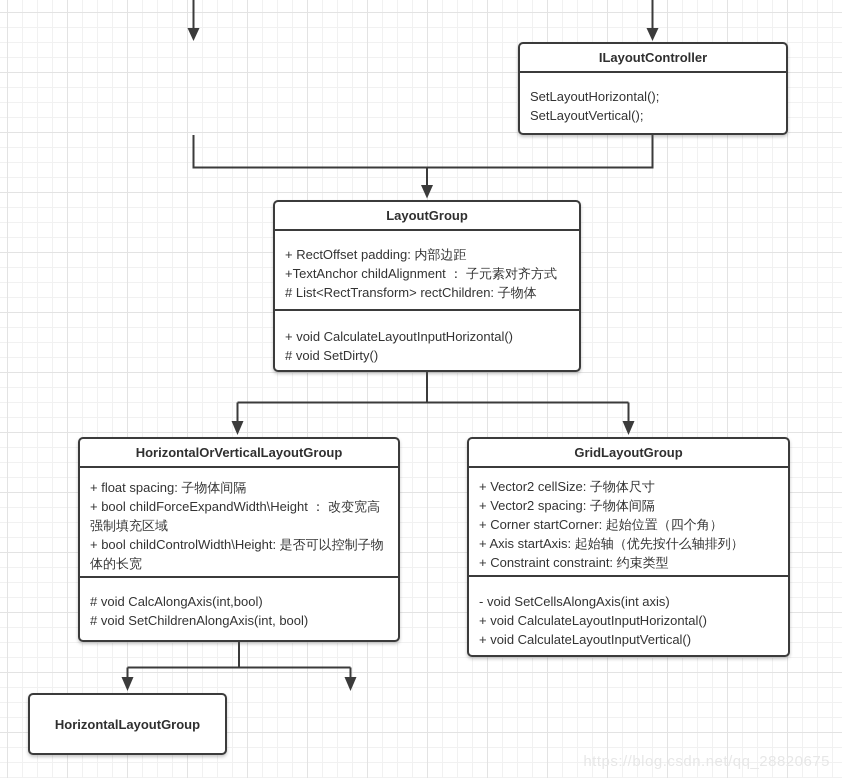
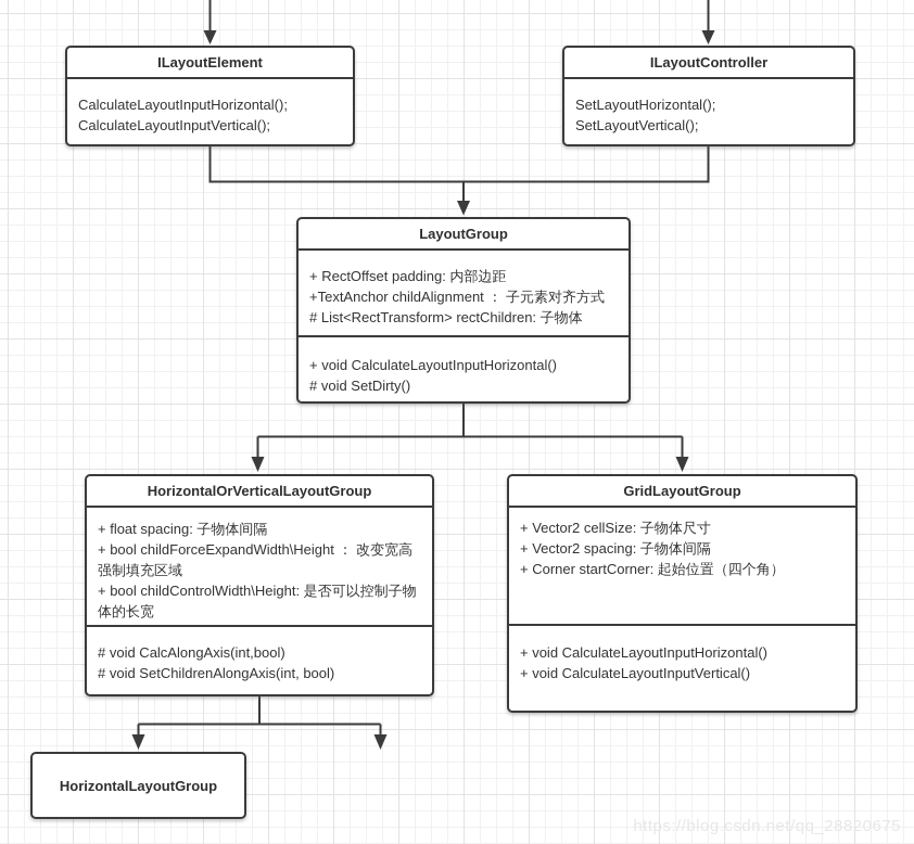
+ ILayoutElement
+ CalculateLayoutInputHorizontal();
+ CalculateLayoutInputVertical();
  ILayoutController
  SetLayoutHorizontal();
  SetLayoutVertical();
  LayoutGroup
  + RectOffset padding: 内部边距
  +TextAnchor childAlignment ： 子元素对齐方式
  # List<RectTransform> rectChildren: 子物体
  + void CalculateLayoutInputHorizontal()
  # void SetDirty()
  HorizontalOrVerticalLayoutGroup
  + float spacing: 子物体间隔
  + bool childForceExpandWidth\Height ： 改变宽高强制填充区域
  + bool childControlWidth\Height: 是否可以控制子物体的长宽
  # void CalcAlongAxis(int,bool)
  # void SetChildrenAlongAxis(int, bool)
  GridLayoutGroup
  + Vector2 cellSize: 子物体尺寸
  + Vector2 spacing: 子物体间隔
  + Corner startCorner: 起始位置（四个角）
- + Axis startAxis: 起始轴（优先按什么轴排列）
- + Constraint constraint: 约束类型
- - void SetCellsAlongAxis(int axis)
  + void CalculateLayoutInputHorizontal()
  + void CalculateLayoutInputVertical()
  HorizontalLayoutGroup
  https://blog.csdn.net/qq_28820675
